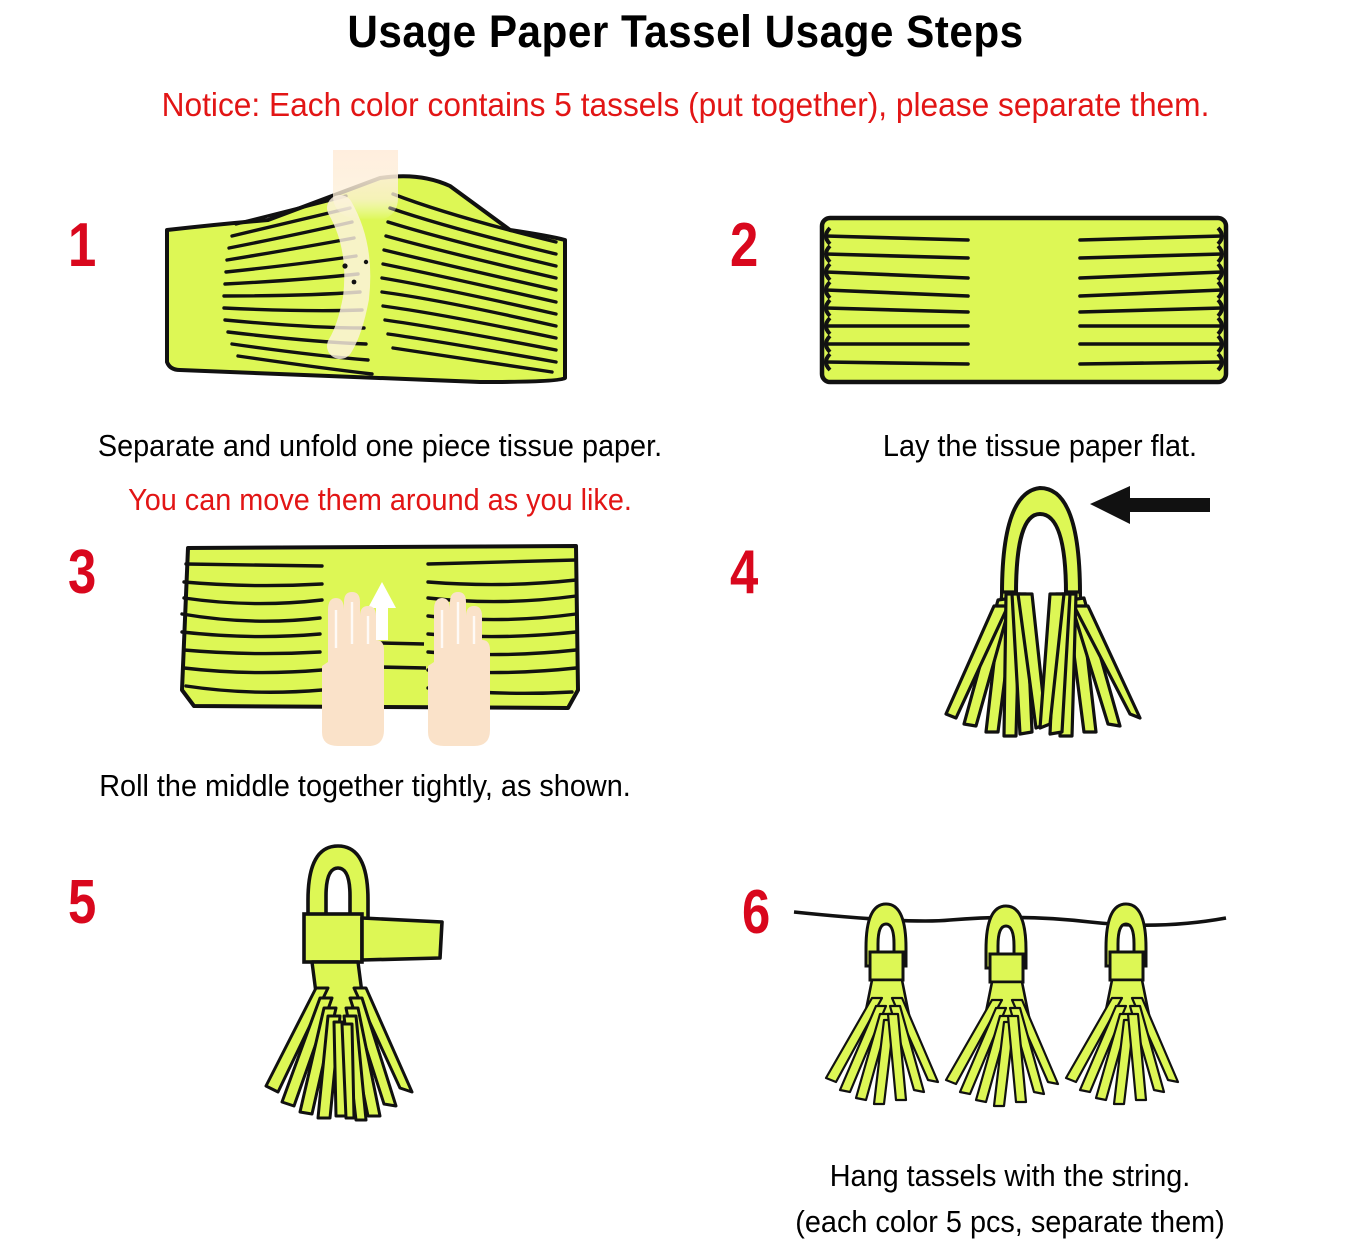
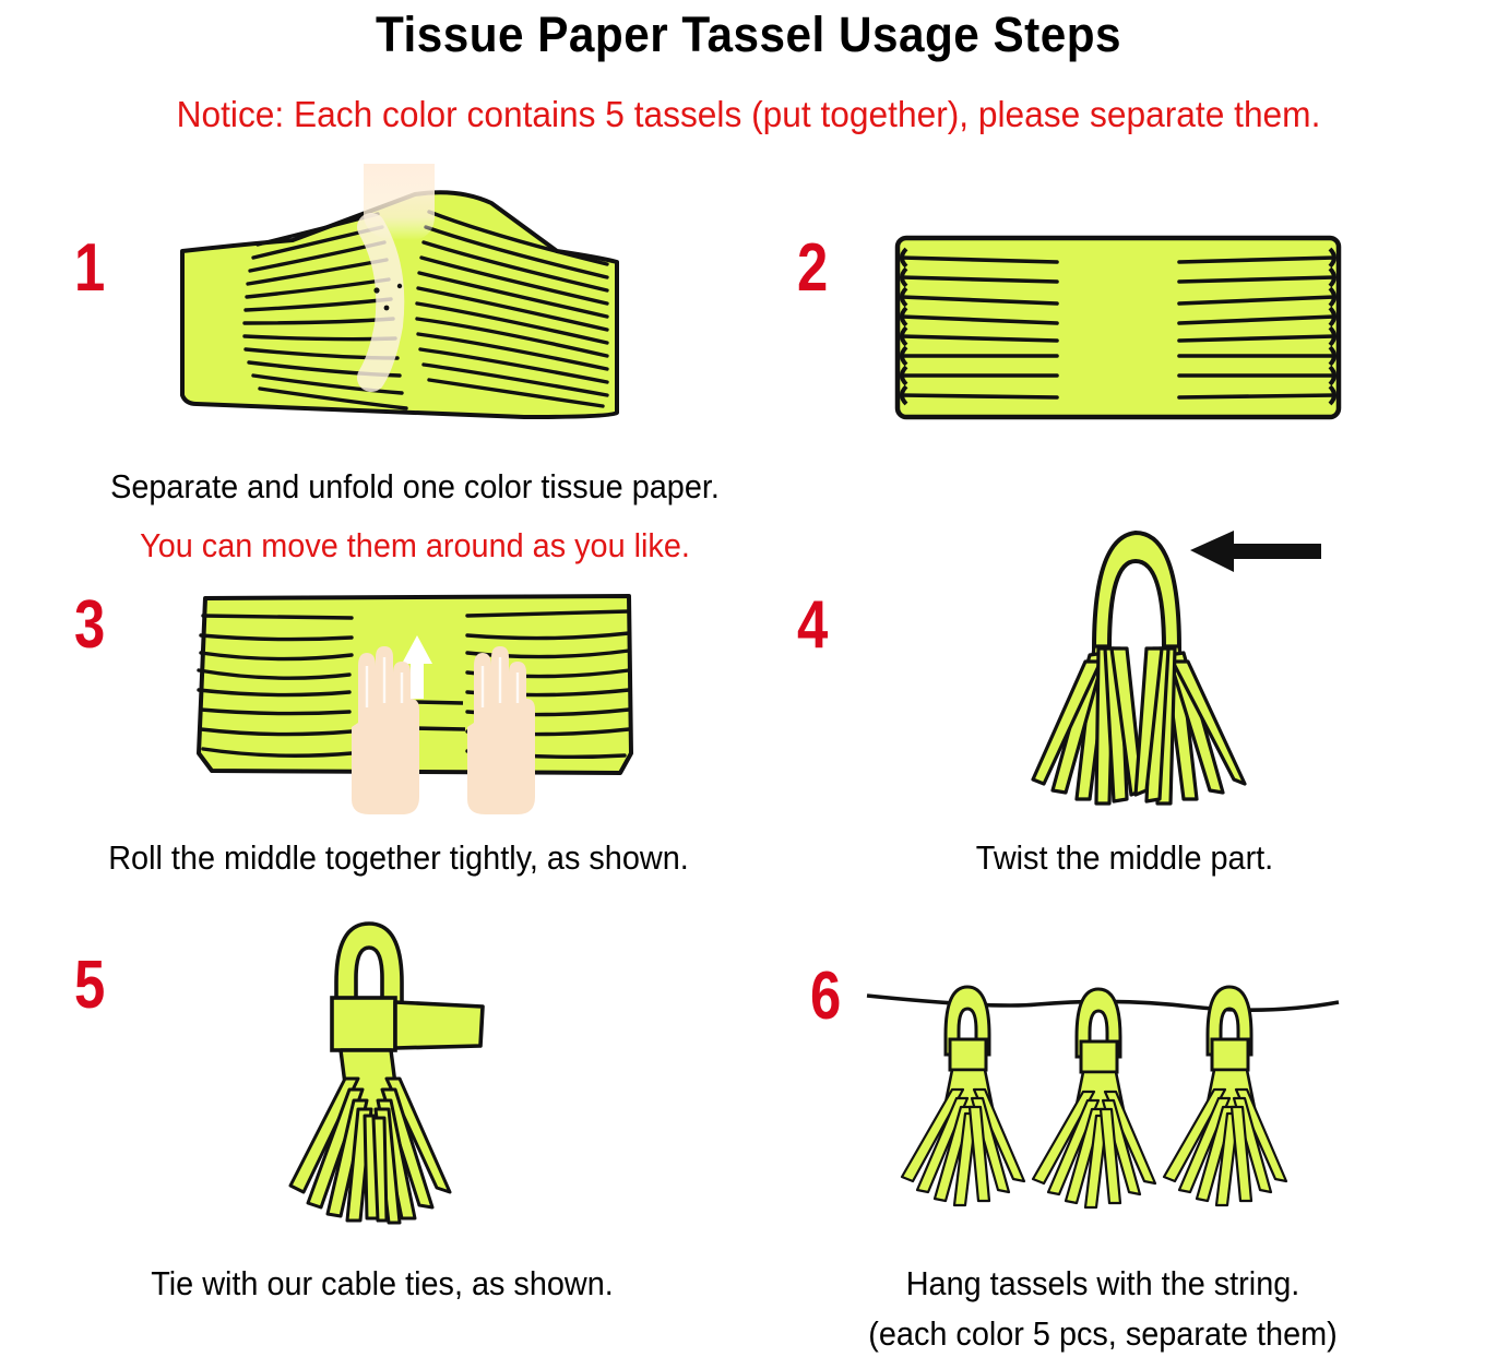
- Usage Paper Tassel Usage Steps
+ Tissue Paper Tassel Usage Steps
  Notice: Each color contains 5 tassels (put together), please separate them.
  1
  2
- Separate and unfold one piece tissue paper.
+ Separate and unfold one color tissue paper.
  You can move them around as you like.
- Lay the tissue paper flat.
  3
  4
  Roll the middle together tightly, as shown.
+ Twist the middle part.
  5
  6
+ Tie with our cable ties, as shown.
  Hang tassels with the string.
  (each color 5 pcs, separate them)
